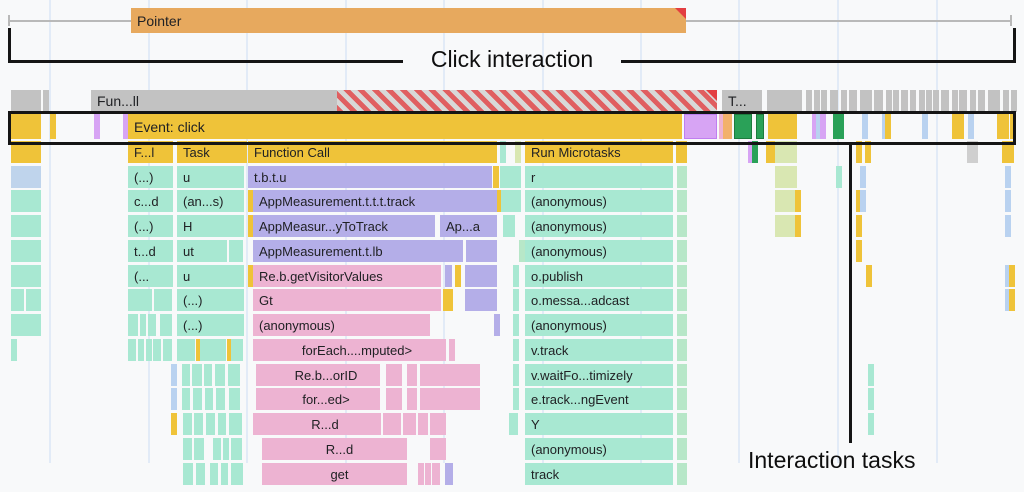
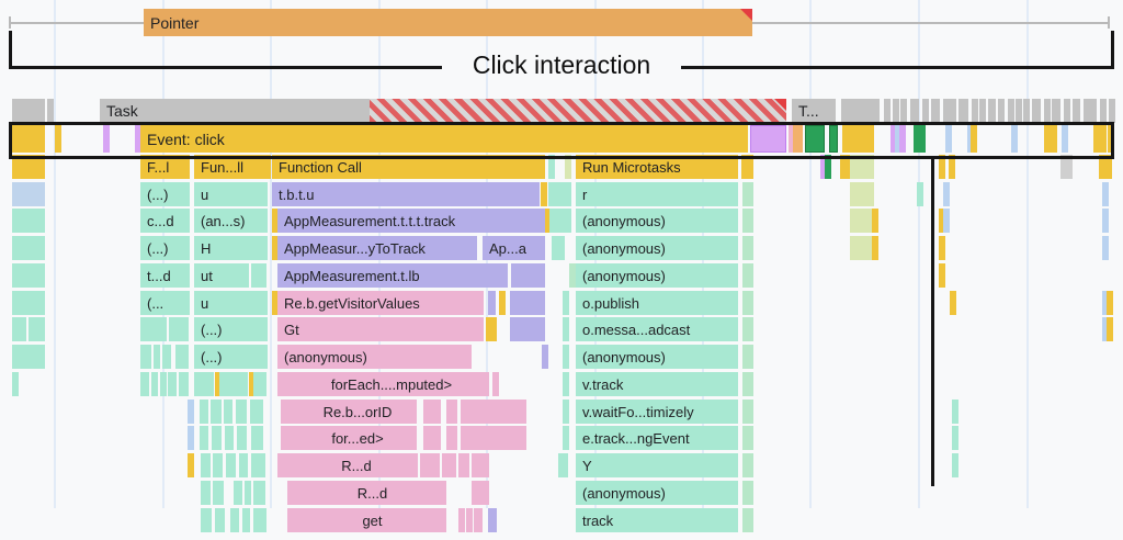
  Pointer
- Fun...ll
+ Task
  T...
  Event: click
  F...l
- Task
+ Fun...ll
  Function Call
  Run Microtasks
  (...)
  u
  t.b.t.u
  r
  c...d
  (an...s)
  AppMeasurement.t.t.t.track
  (anonymous)
  (...)
  H
  AppMeasur...yToTrack
  Ap...a
  (anonymous)
  t...d
  ut
  AppMeasurement.t.lb
  (anonymous)
  (...
  u
  Re.b.getVisitorValues
  o.publish
  (...)
  Gt
  o.messa...adcast
  (...)
  (anonymous)
  (anonymous)
  forEach....mputed>
  v.track
  Re.b...orID
  v.waitFo...timizely
  for...ed>
  e.track...ngEvent
  R...d
  Y
  R...d
  (anonymous)
  get
  track
  Click interaction
- Interaction tasks
